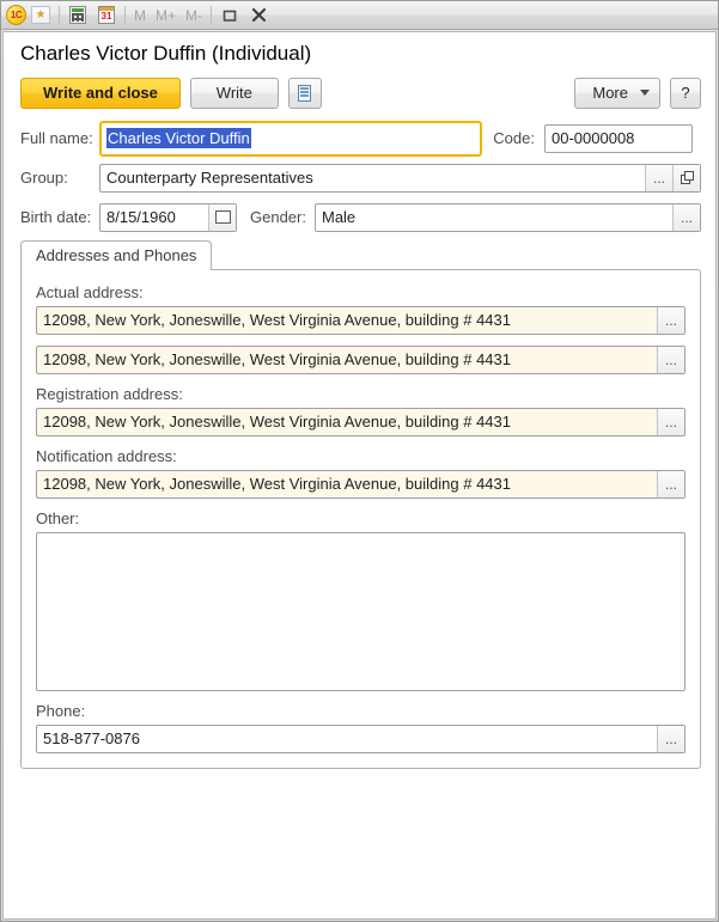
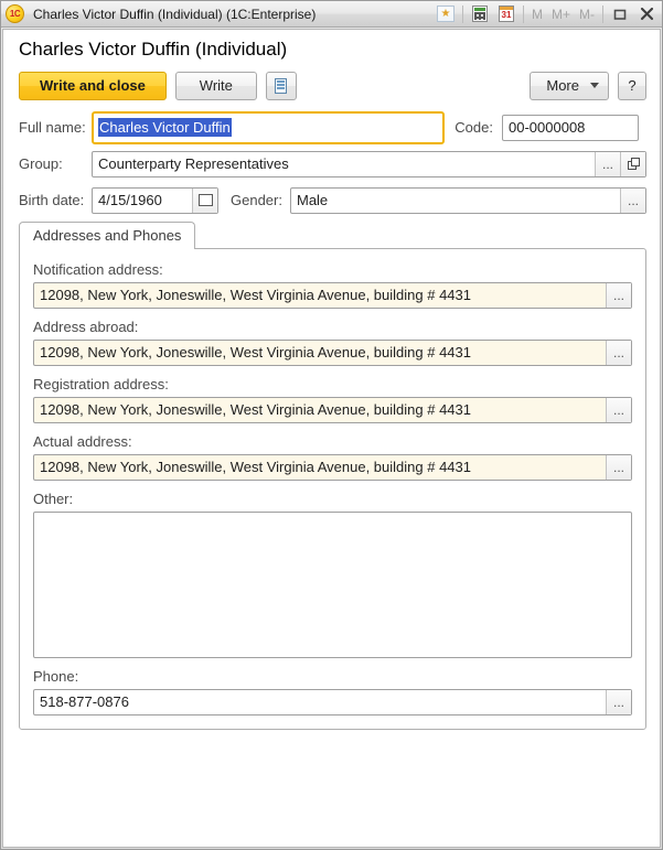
  1C
+ Charles Victor Duffin (Individual) (1C:Enterprise)
  ★
  31
  M
  M+
  M-
  Charles Victor Duffin (Individual)
  Write and close
  Write
  More
  ?
  Full name:
  Charles Victor Duffin
  Code:
  00-0000008
  Group:
  Counterparty Representatives
  ...
  Birth date:
- 8/15/1960
+ 4/15/1960
  Gender:
  Male
  ...
  Addresses and Phones
- Actual address:
+ Notification address:
  12098, New York, Joneswille, West Virginia Avenue, building # 4431
  ...
+ Address abroad:
  12098, New York, Joneswille, West Virginia Avenue, building # 4431
  ...
  Registration address:
  12098, New York, Joneswille, West Virginia Avenue, building # 4431
  ...
- Notification address:
+ Actual address:
  12098, New York, Joneswille, West Virginia Avenue, building # 4431
  ...
  Other:
  Phone:
  518-877-0876
  ...
